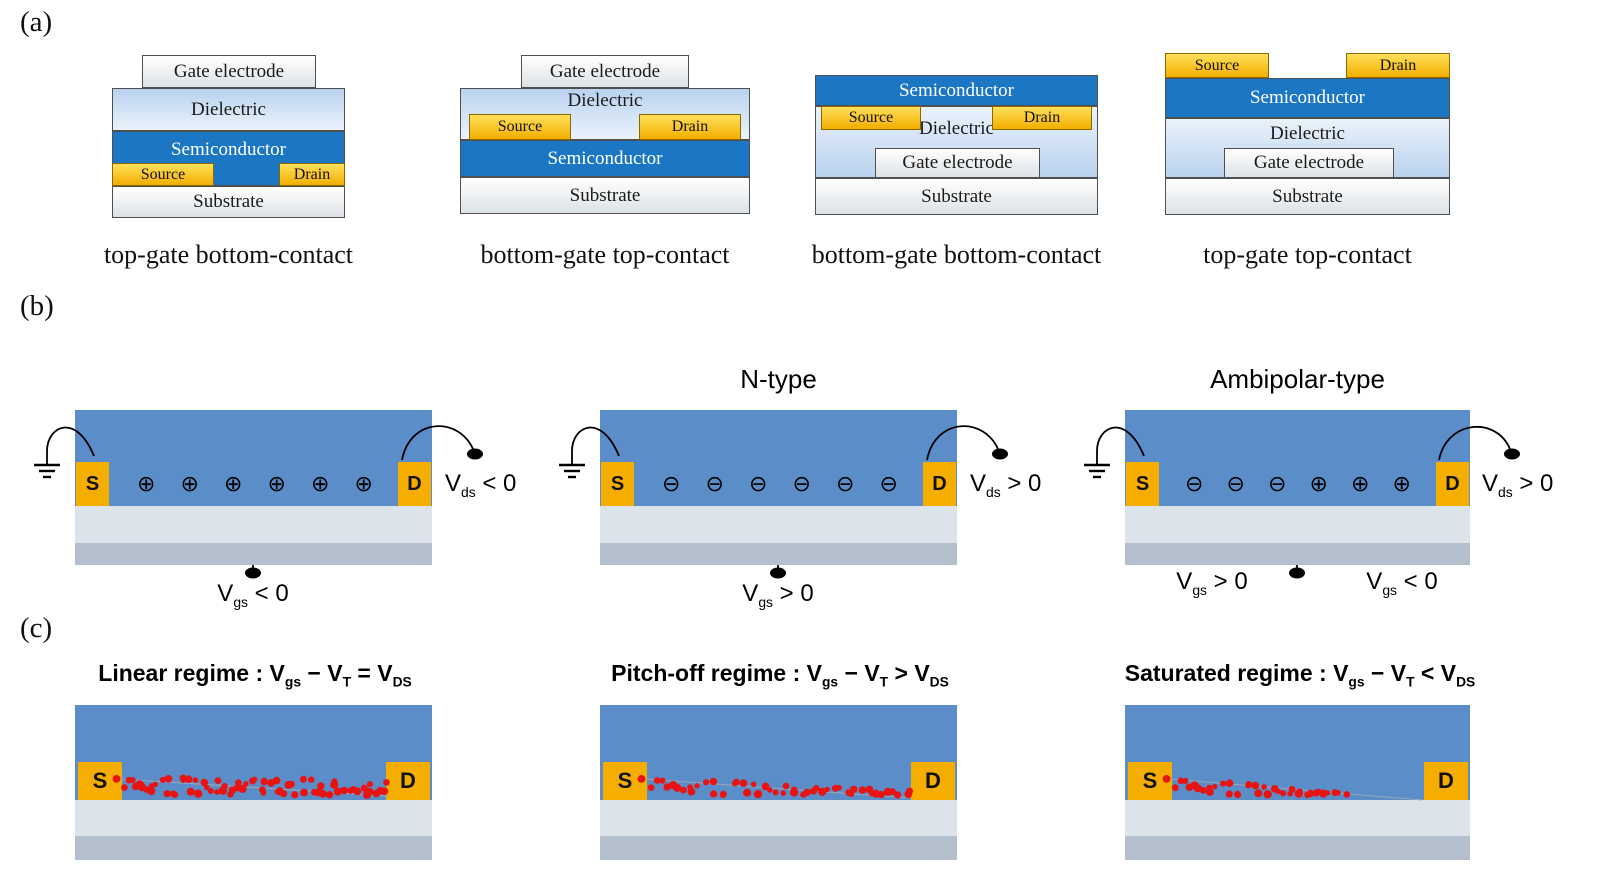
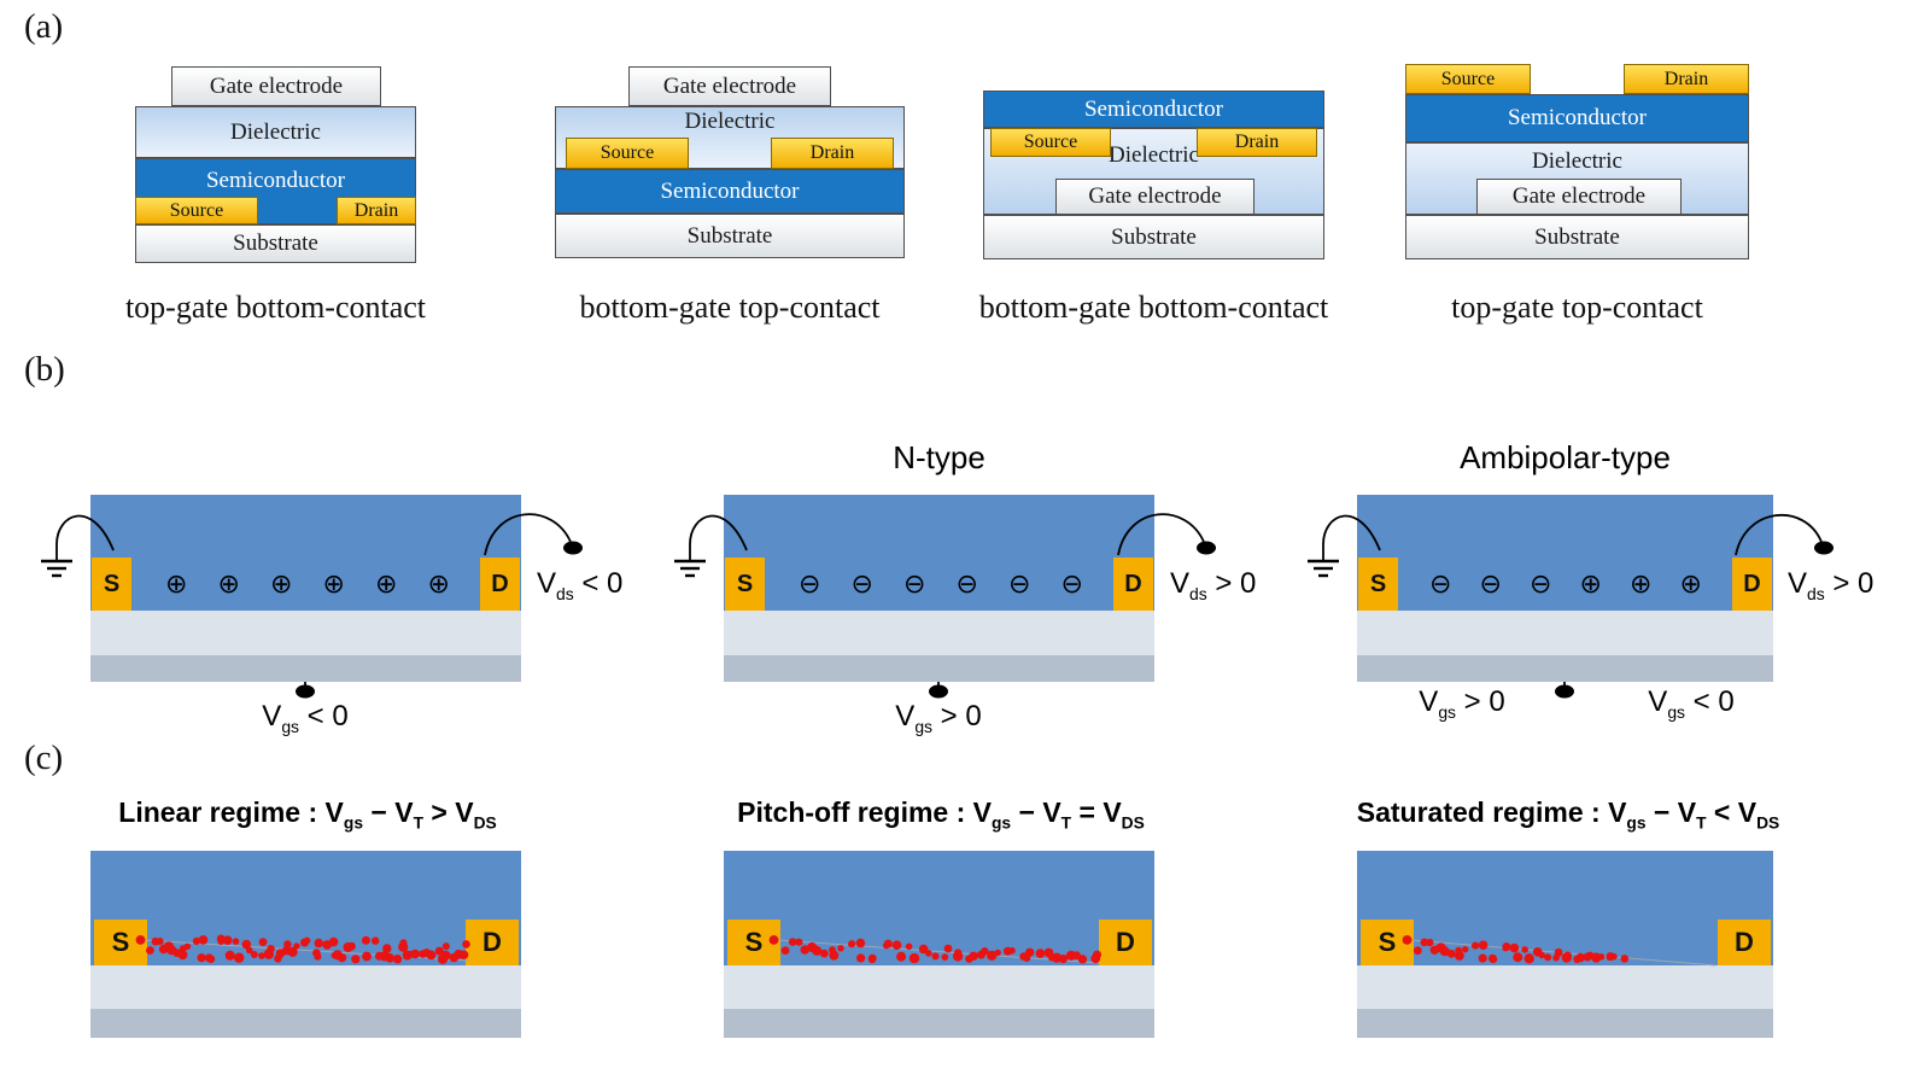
  (a)
  Gate electrode
  Dielectric
  Semiconductor
  Source
  Drain
  Substrate
  top-gate bottom-contact
  Gate electrode
  Dielectric
  Source
  Drain
  Semiconductor
  Substrate
  bottom-gate top-contact
  Semiconductor
  Dielectric
  Source
  Drain
  Gate electrode
  Substrate
  bottom-gate bottom-contact
  Source
  Drain
  Semiconductor
  Dielectric
  Gate electrode
  Substrate
  top-gate top-contact
  (b)
  S
  D
  ⊕
  ⊕
  ⊕
  ⊕
  ⊕
  ⊕
  Vds < 0
  Vgs < 0
  N-type
  S
  D
  ⊖
  ⊖
  ⊖
  ⊖
  ⊖
  ⊖
  Vds > 0
  Vgs > 0
  Ambipolar-type
  S
  D
  ⊖
  ⊖
  ⊖
  ⊕
  ⊕
  ⊕
  Vds > 0
  Vgs > 0
  Vgs < 0
  (c)
- Linear regime : Vgs − VT = VDS
+ Linear regime : Vgs − VT > VDS
  S
  D
- Pitch-off regime : Vgs − VT > VDS
+ Pitch-off regime : Vgs − VT = VDS
  S
  D
  Saturated regime : Vgs − VT < VDS
  S
  D
